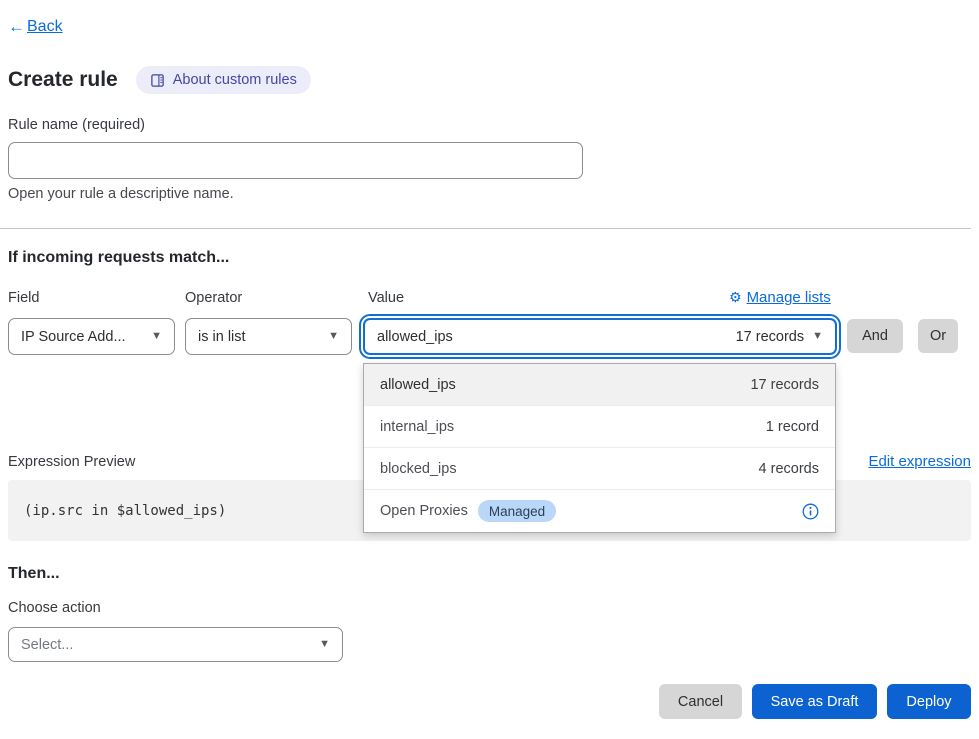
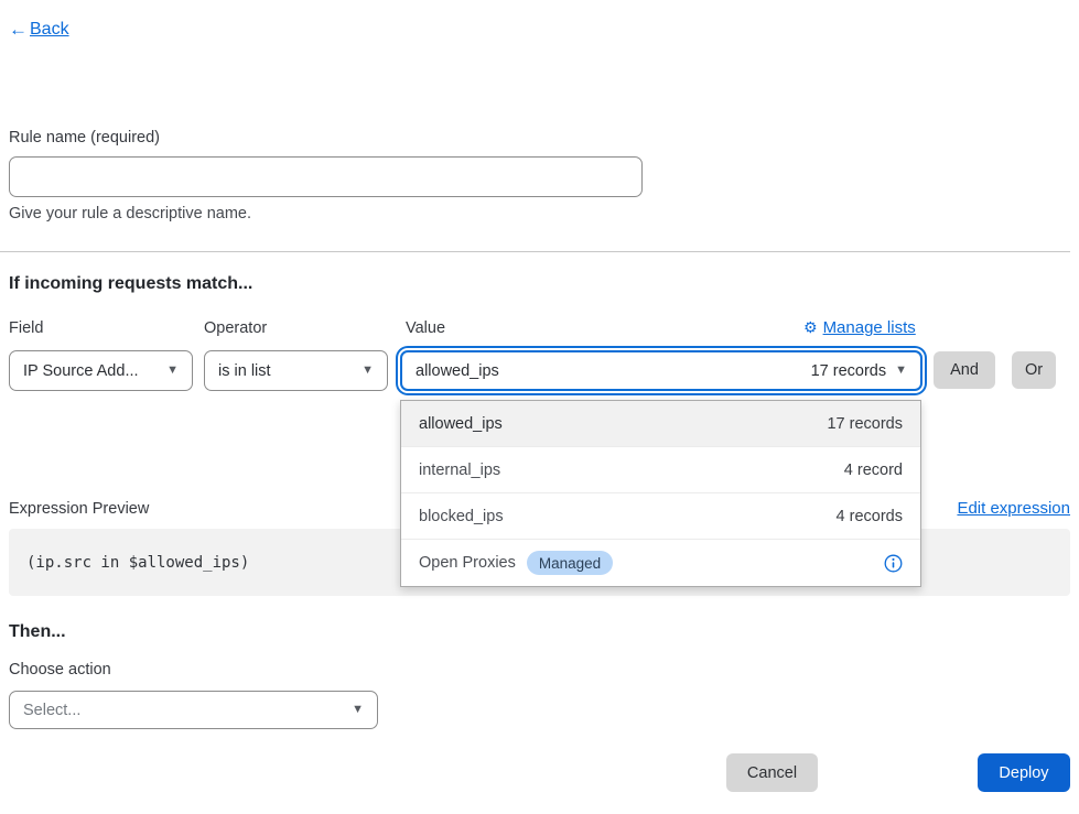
  ←
  Back
- Create rule
- About custom rules
  Rule name (required)
- Open your rule a descriptive name.
+ Give your rule a descriptive name.
  If incoming requests match...
  Field
  Operator
  Value
  ⚙
  Manage lists
  IP Source Add...
  ▼
  is in list
  ▼
  allowed_ips
  17 records
  ▼
  And
  Or
  allowed_ips
  17 records
  internal_ips
- 1 record
+ 4 record
  blocked_ips
  4 records
  Open Proxies
  Managed
  Expression Preview
  Edit expression
  (ip.src in $allowed_ips)
  Then...
  Choose action
  Select...
  ▼
  Cancel
- Save as Draft
  Deploy
